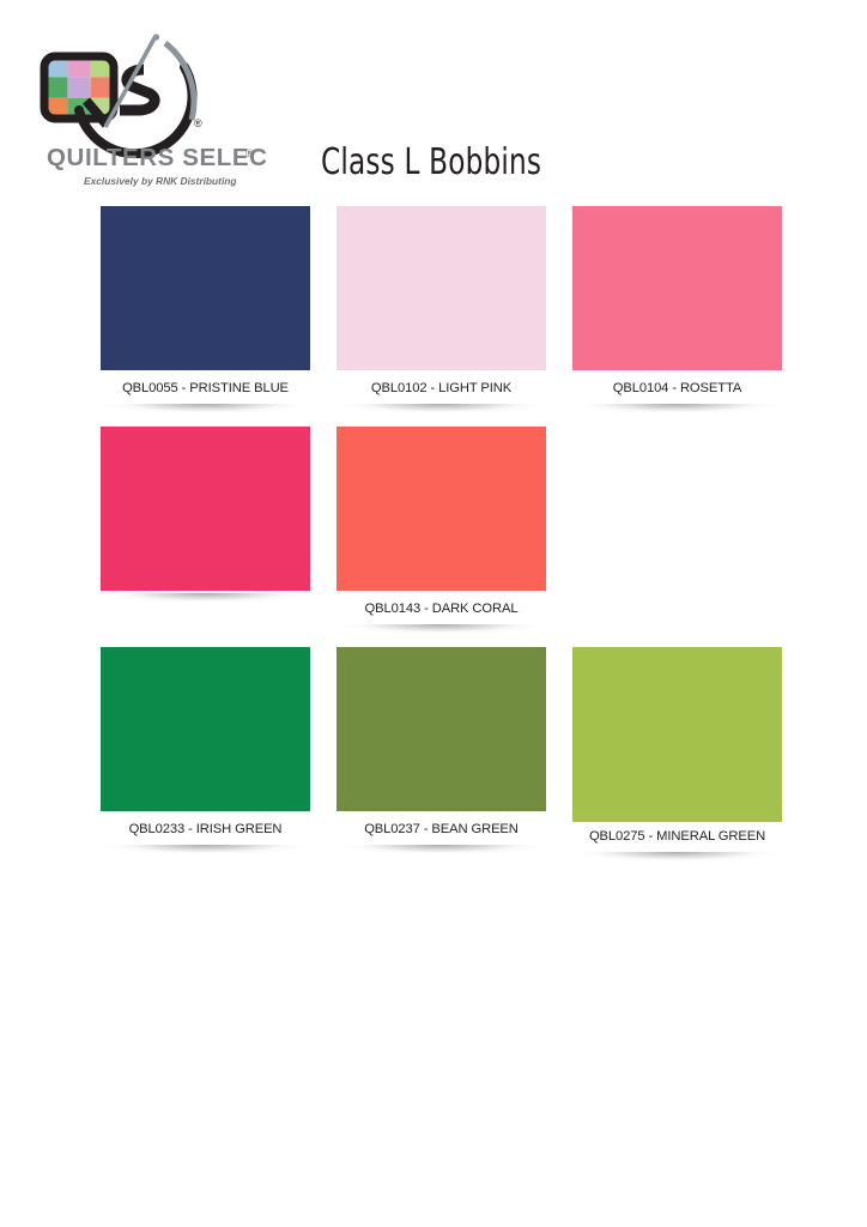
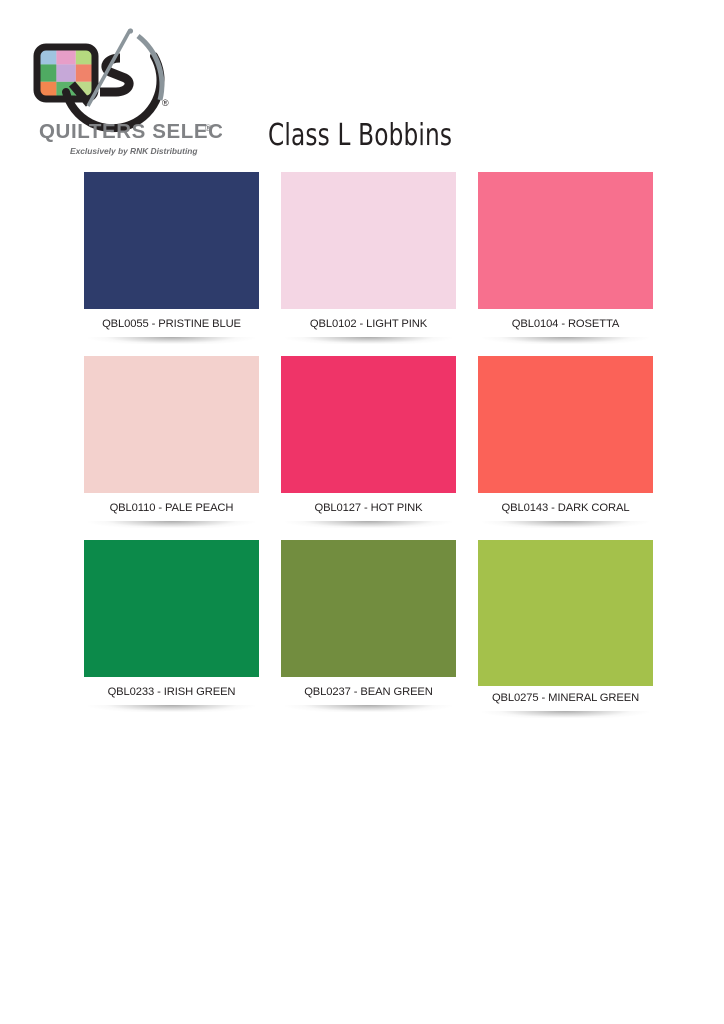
  ®
  QUILTERS SELEC
  ®
  Exclusively by RNK Distributing
  Class L Bobbins
  QBL0055 - PRISTINE BLUE
  QBL0102 - LIGHT PINK
  QBL0104 - ROSETTA
+ QBL0110 - PALE PEACH
+ QBL0127 - HOT PINK
  QBL0143 - DARK CORAL
  QBL0233 - IRISH GREEN
  QBL0237 - BEAN GREEN
  QBL0275 - MINERAL GREEN
